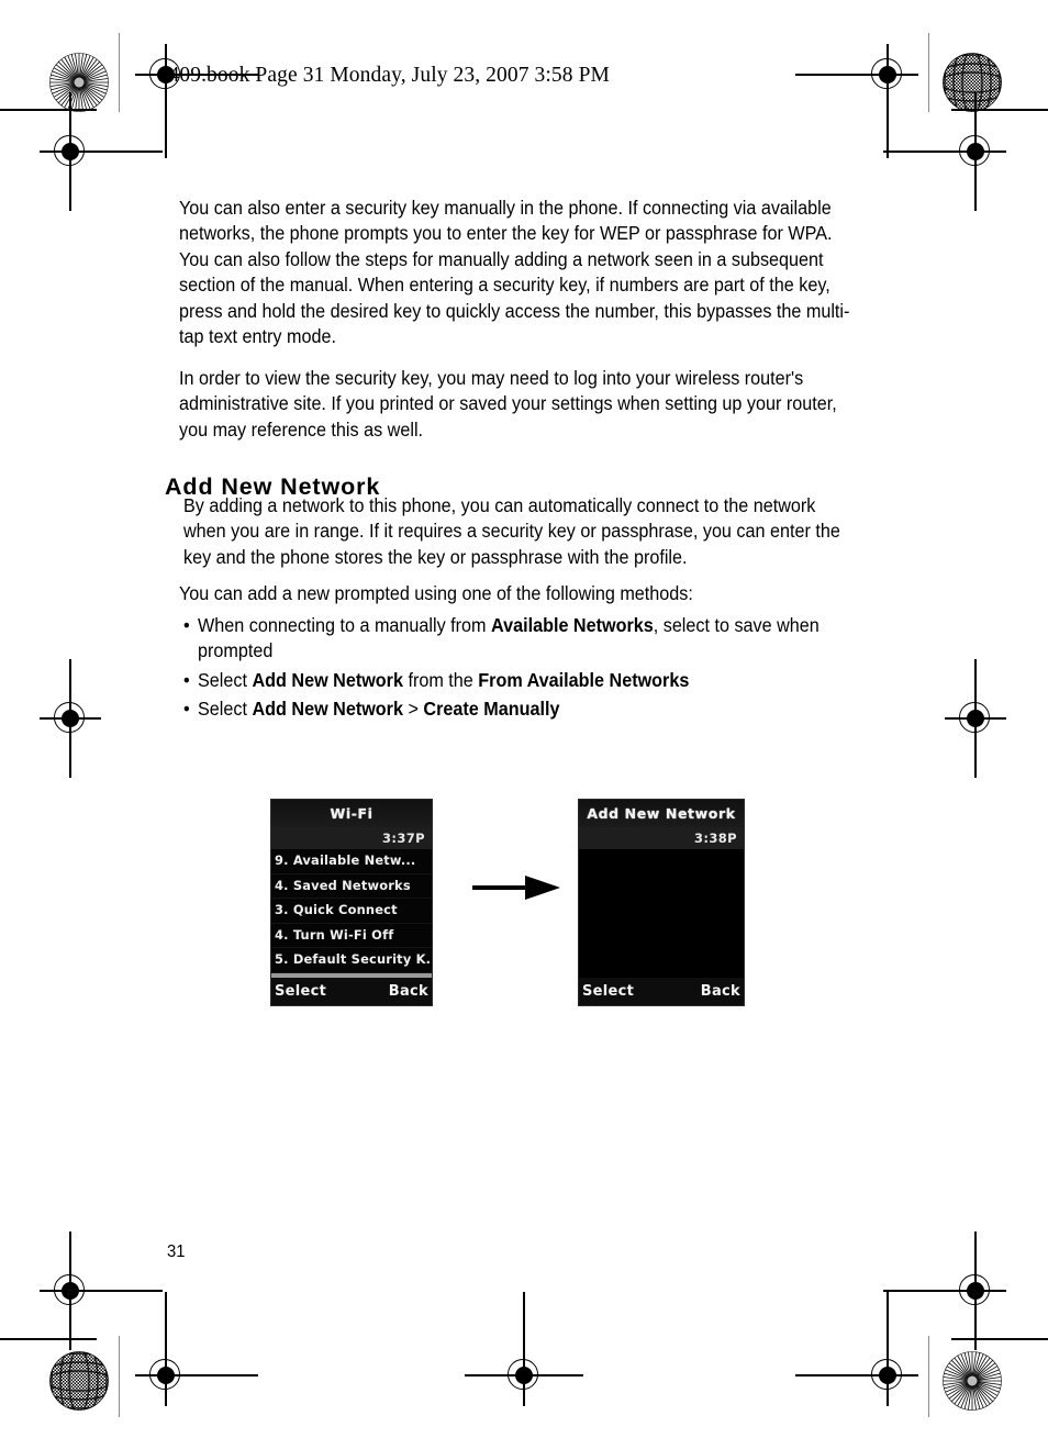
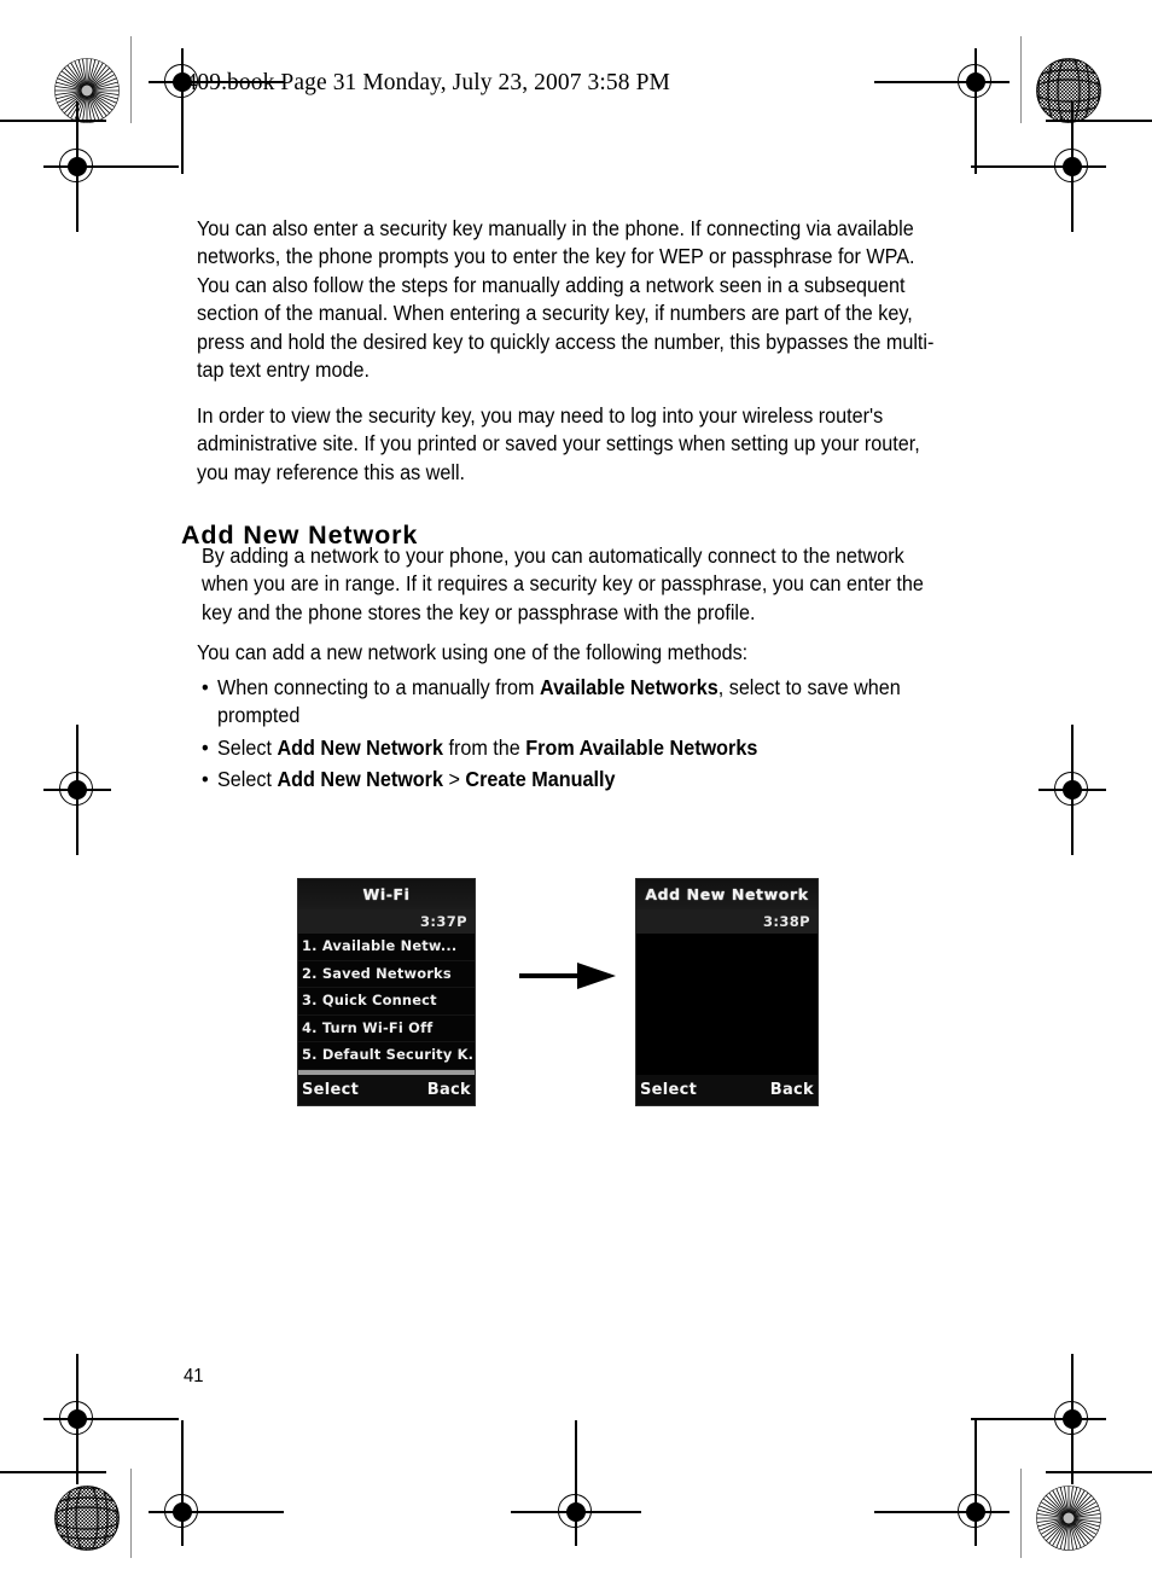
  t409.book Page 31 Monday, July 23, 2007 3:58 PM
  You can also enter a security key manually in the phone. If connecting via available networks, the phone prompts you to enter the key for WEP or passphrase for WPA. You can also follow the steps for manually adding a network seen in a subsequent section of the manual. When entering a security key, if numbers are part of the key, press and hold the desired key to quickly access the number, this bypasses the multi-tap text entry mode.
  In order to view the security key, you may need to log into your wireless router's administrative site. If you printed or saved your settings when setting up your router, you may reference this as well.
  Add New Network
- By adding a network to this phone, you can automatically connect to the network when you are in range. If it requires a security key or passphrase, you can enter the key and the phone stores the key or passphrase with the profile.
+ By adding a network to your phone, you can automatically connect to the network when you are in range. If it requires a security key or passphrase, you can enter the key and the phone stores the key or passphrase with the profile.
- You can add a new prompted using one of the following methods:
+ You can add a new network using one of the following methods:
  •
  When connecting to a manually from Available Networks, select to save when prompted
  •
  Select Add New Network from the From Available Networks
  •
  Select Add New Network > Create Manually
- 31
+ 41
  Wi-Fi
  3:37P
- 9. Available Netw...
+ 1. Available Netw...
- 4. Saved Networks
+ 2. Saved Networks
  3. Quick Connect
  4. Turn Wi-Fi Off
  5. Default Security K.
  Select
  Back
  Add New Network
  3:38P
  Select
  Back
